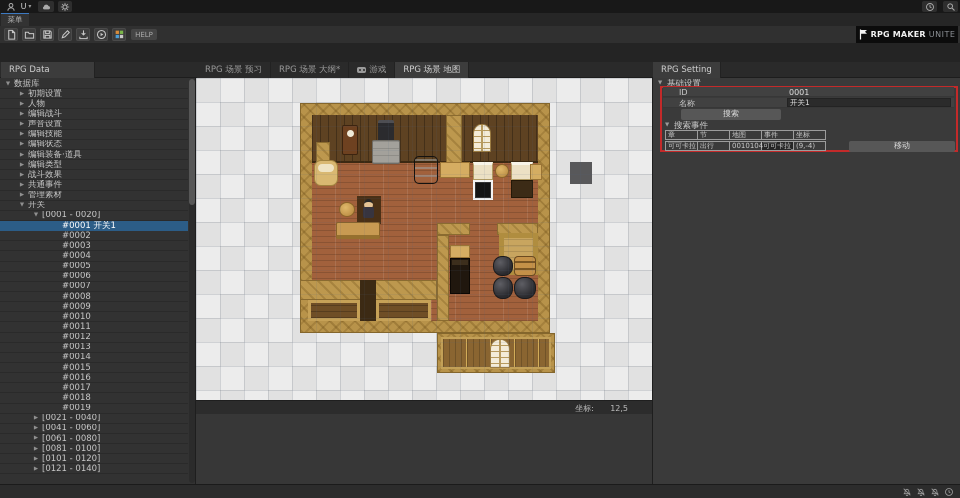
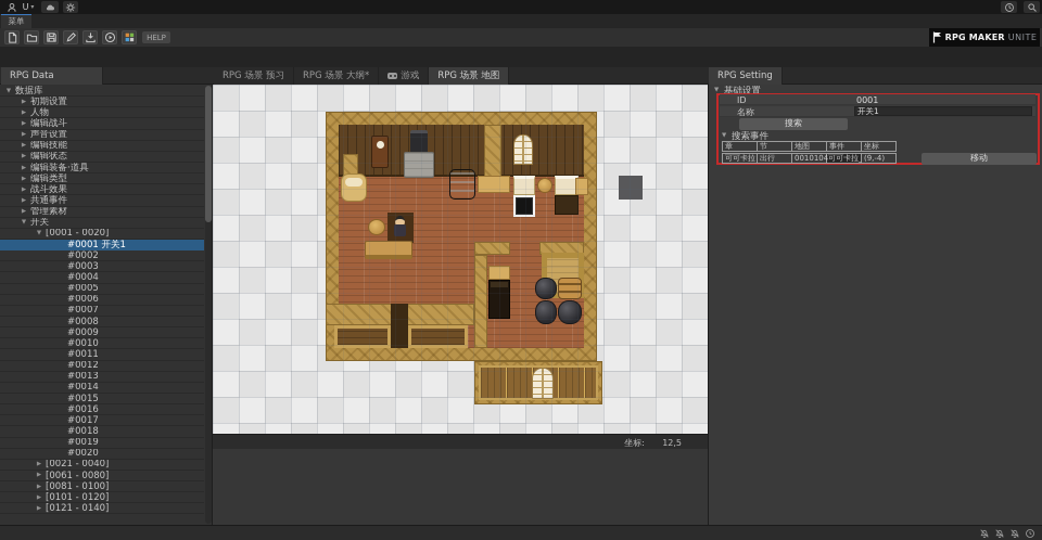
  U
  菜单
  HELP
  RPG MAKER
  UNITE
  RPG Data
  RPG 场景 预习
  RPG 场景 大纲*
  游戏
  RPG 场景 地图
  RPG Setting
  数据库
  初期设置
  人物
  编辑战斗
  声音设置
  编辑技能
  编辑状态
  编辑装备·道具
  编辑类型
  战斗效果
  共通事件
  管理素材
  开关
  [0001 - 0020]
  #0001 开关1
  #0002
  #0003
  #0004
  #0005
  #0006
  #0007
  #0008
  #0009
  #0010
  #0011
  #0012
  #0013
  #0014
  #0015
  #0016
  #0017
  #0018
  #0019
+ #0020
  [0021 - 0040]
- [0041 - 0060]
  [0061 - 0080]
  [0081 - 0100]
  [0101 - 0120]
  [0121 - 0140]
  坐标:
  12,5
  基础设置
  ID
  0001
  名称
  开关1
  搜索
  搜索事件
  章
  节
  地图
  事件
  坐标
  可可卡拉
  出行
  0010104可可卡拉
  (9,-4)
  移动
